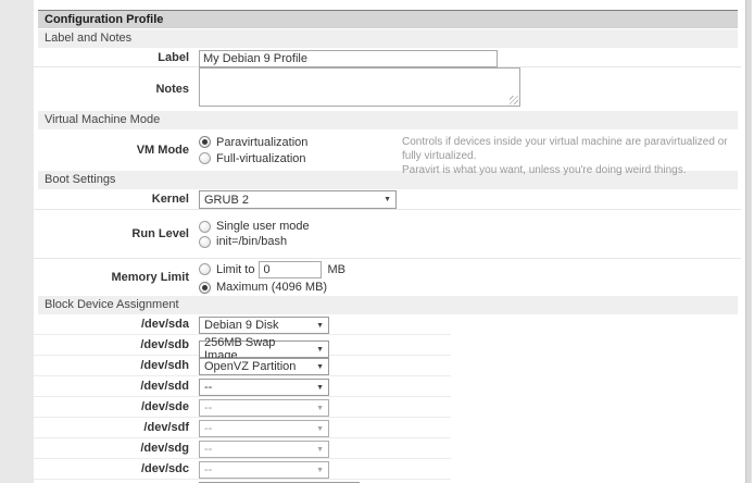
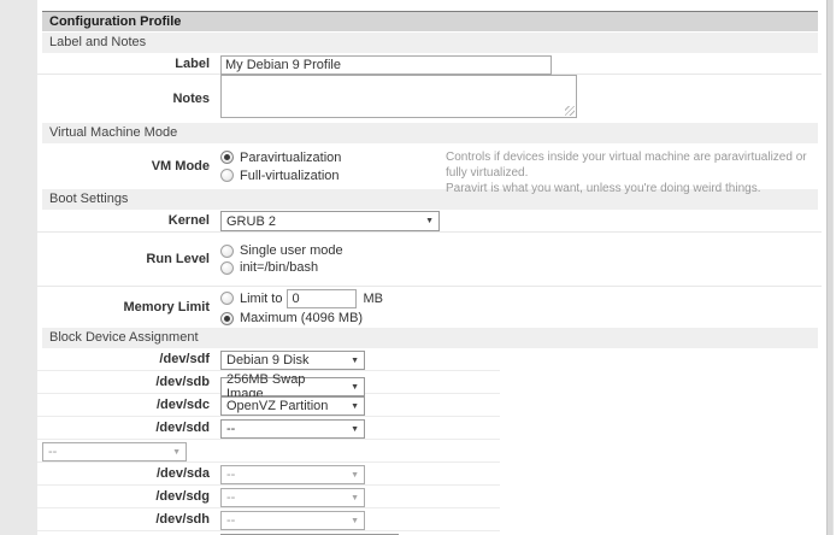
  Configuration Profile
  Label and Notes
  Label
  My Debian 9 Profile
  Notes
  Virtual Machine Mode
  VM Mode
  Paravirtualization
  Full-virtualization
  Controls if devices inside your virtual machine are paravirtualized or fully virtualized.
  Paravirt is what you want, unless you're doing weird things.
  Boot Settings
  Kernel
  GRUB 2
  Run Level
  Single user mode
  init=/bin/bash
  Memory Limit
  Limit to
  0
  MB
  Maximum (4096 MB)
  Block Device Assignment
- /dev/sda
+ /dev/sdf
  Debian 9 Disk
  /dev/sdb
  256MB Swap Image
- /dev/sdh
+ /dev/sdc
  OpenVZ Partition
  /dev/sdd
  --
- /dev/sde
  --
- /dev/sdf
+ /dev/sda
  --
  /dev/sdg
  --
- /dev/sdc
+ /dev/sdh
  --
